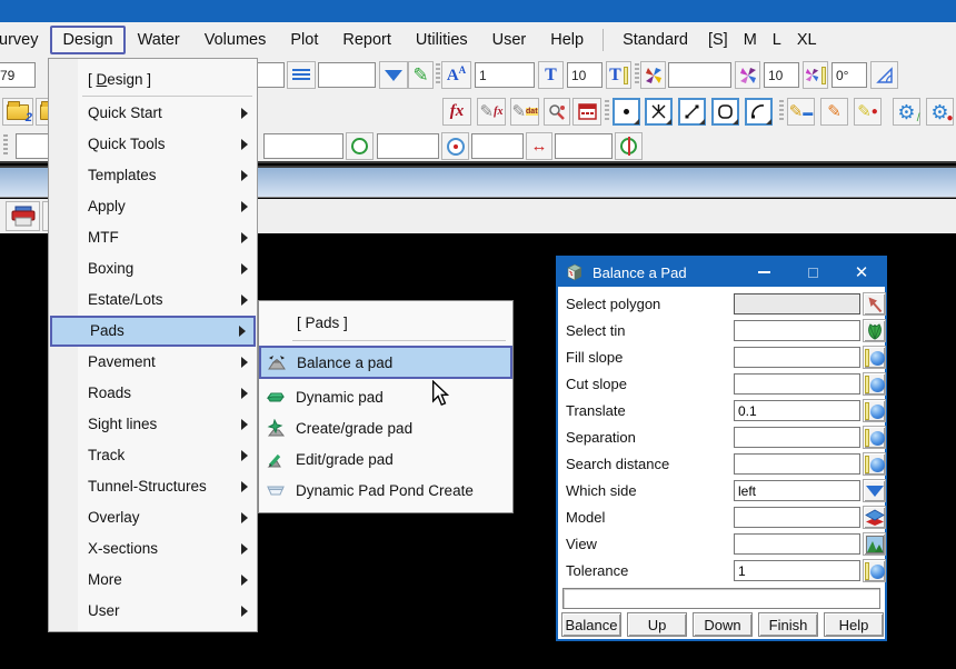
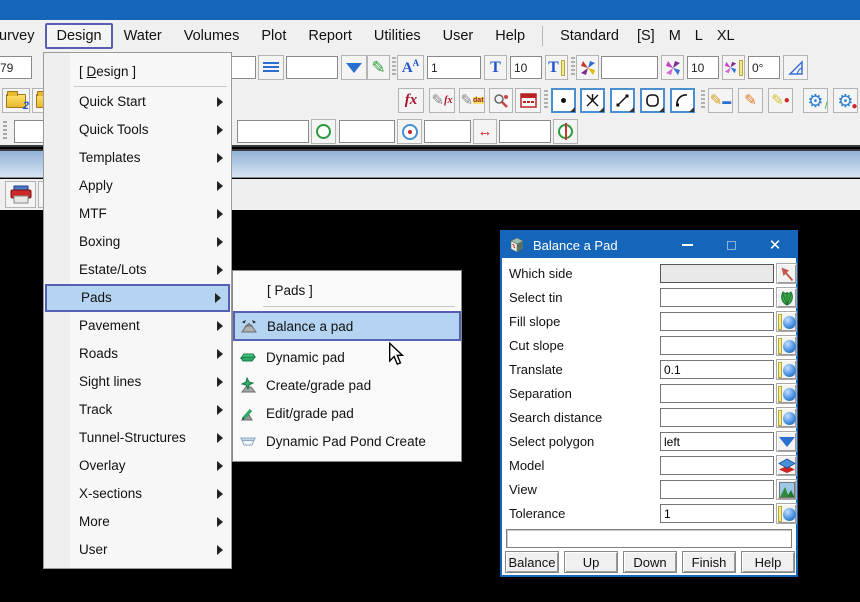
  urvey
  Design
  Water
  Volumes
  Plot
  Report
  Utilities
  User
  Help
  Standard
  [S]
  M
  L
  XL
  79
  ✎
  AA
  1
  T
  10
  T
  10
  0°
  2
  fx
  ✎
  fx
  ✎
  ✎
  ▬
  ✎
  ✎
  ●
  ⚙
  /
  ⚙
  ●
  ↔
  [ Design ]
  Quick Start
  Quick Tools
  Templates
  Apply
  MTF
  Boxing
  Estate/Lots
  Pads
  Pavement
  Roads
  Sight lines
  Track
  Tunnel-Structures
  Overlay
  X-sections
  More
  User
  [ Pads ]
  Balance a pad
  Dynamic pad
  Create/grade pad
  Edit/grade pad
  Dynamic Pad Pond Create
  Balance a Pad
  ✕
- Select polygon
+ Which side
  Select tin
  Fill slope
  Cut slope
  Translate
  0.1
  Separation
  Search distance
- Which side
+ Select polygon
  left
  Model
  View
  Tolerance
  1
  Balance
  Up
  Down
  Finish
  Help
